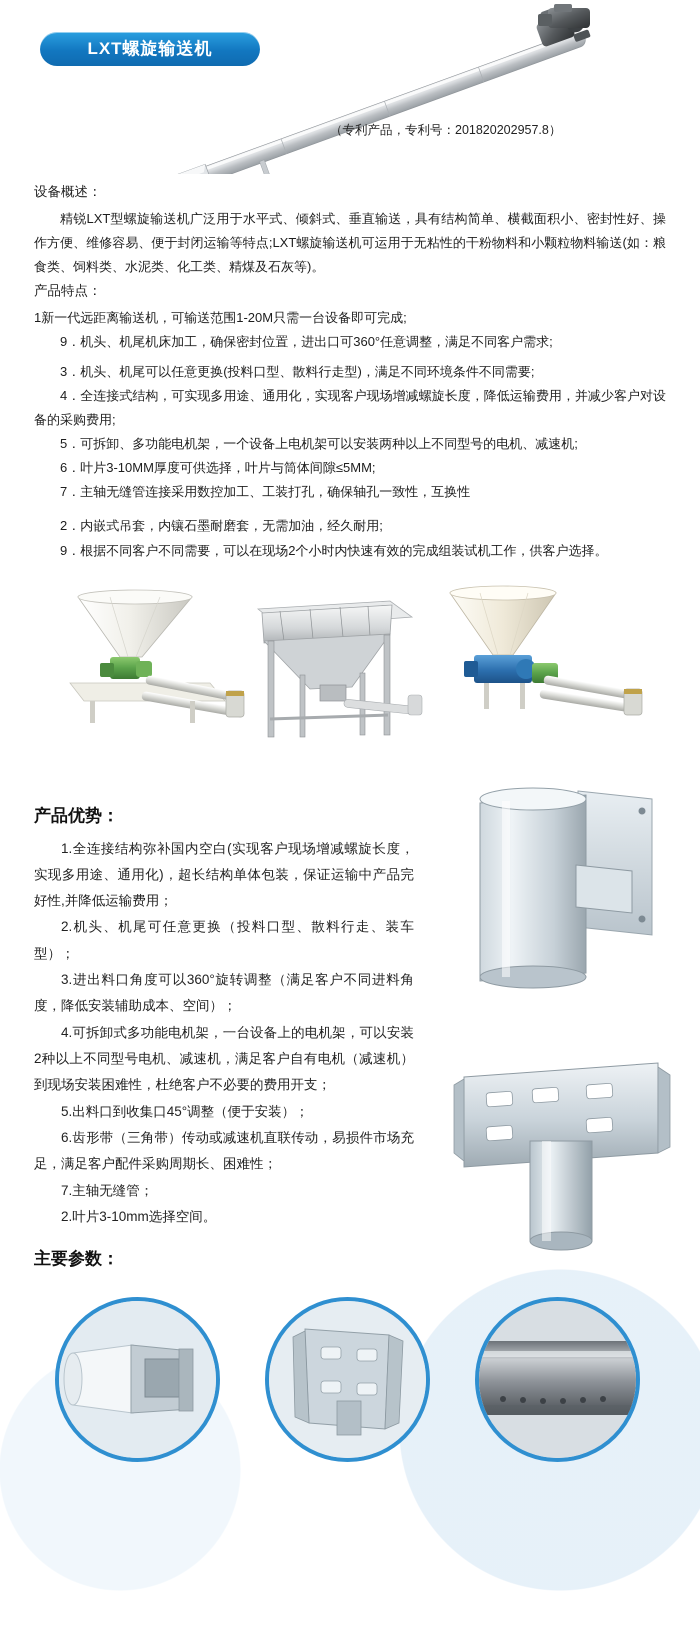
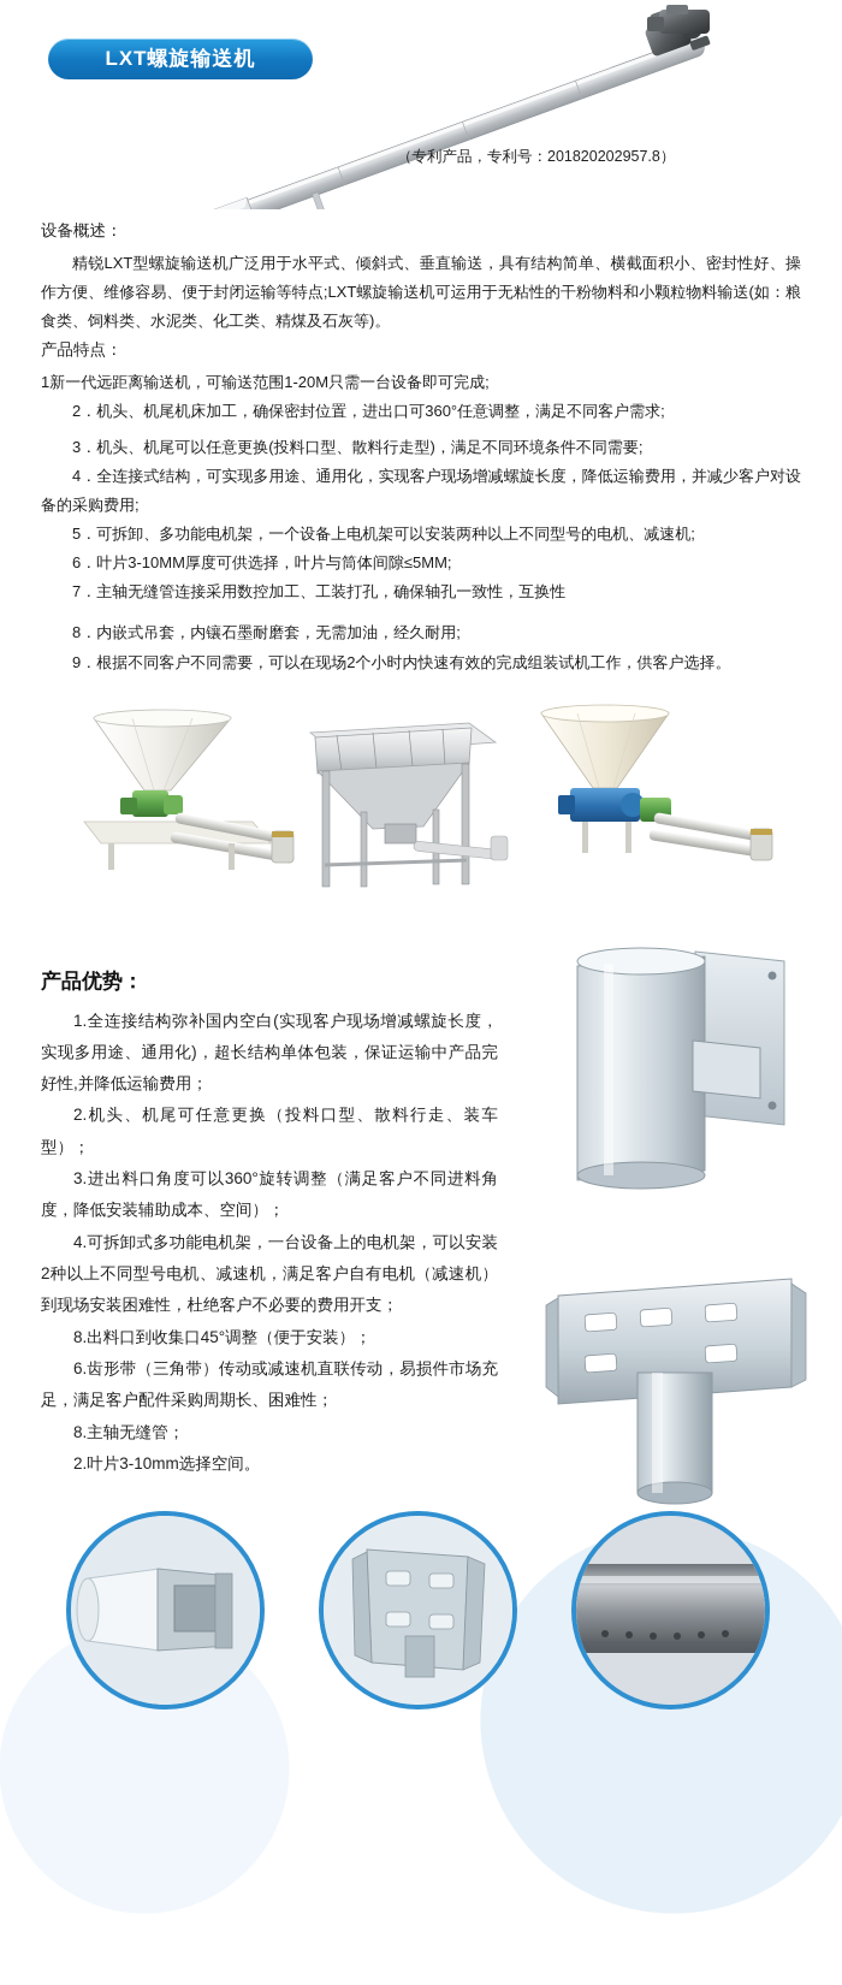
  LXT螺旋输送机
  （专利产品，专利号：201820202957.8）
  设备概述：
  精锐LXT型螺旋输送机广泛用于水平式、倾斜式、垂直输送，具有结构简单、横截面积小、密封性好、操作方便、维修容易、便于封闭运输等特点;LXT螺旋输送机可运用于无粘性的干粉物料和小颗粒物料输送(如：粮食类、饲料类、水泥类、化工类、精煤及石灰等)。
  产品特点：
  1新一代远距离输送机，可输送范围1-20M只需一台设备即可完成;
- 9．机头、机尾机床加工，确保密封位置，进出口可360°任意调整，满足不同客户需求;
+ 2．机头、机尾机床加工，确保密封位置，进出口可360°任意调整，满足不同客户需求;
  3．机头、机尾可以任意更换(投料口型、散料行走型)，满足不同环境条件不同需要;
  4．全连接式结构，可实现多用途、通用化，实现客户现场增减螺旋长度，降低运输费用，并减少客户对设备的采购费用;
  5．可拆卸、多功能电机架，一个设备上电机架可以安装两种以上不同型号的电机、减速机;
  6．叶片3-10MM厚度可供选择，叶片与筒体间隙≤5MM;
  7．主轴无缝管连接采用数控加工、工装打孔，确保轴孔一致性，互换性
- 2．内嵌式吊套，内镶石墨耐磨套，无需加油，经久耐用;
+ 8．内嵌式吊套，内镶石墨耐磨套，无需加油，经久耐用;
  9．根据不同客户不同需要，可以在现场2个小时内快速有效的完成组装试机工作，供客户选择。
  产品优势：
  1.全连接结构弥补国内空白(实现客户现场增减螺旋长度，实现多用途、通用化)，超长结构单体包装，保证运输中产品完好性,并降低运输费用；
  2.机头、机尾可任意更换（投料口型、散料行走、装车型）；
  3.进出料口角度可以360°旋转调整（满足客户不同进料角度，降低安装辅助成本、空间）；
  4.可拆卸式多功能电机架，一台设备上的电机架，可以安装2种以上不同型号电机、减速机，满足客户自有电机（减速机）到现场安装困难性，杜绝客户不必要的费用开支；
- 5.出料口到收集口45°调整（便于安装）；
+ 8.出料口到收集口45°调整（便于安装）；
  6.齿形带（三角带）传动或减速机直联传动，易损件市场充足，满足客户配件采购周期长、困难性；
- 7.主轴无缝管；
+ 8.主轴无缝管；
  2.叶片3-10mm选择空间。
- 主要参数：
